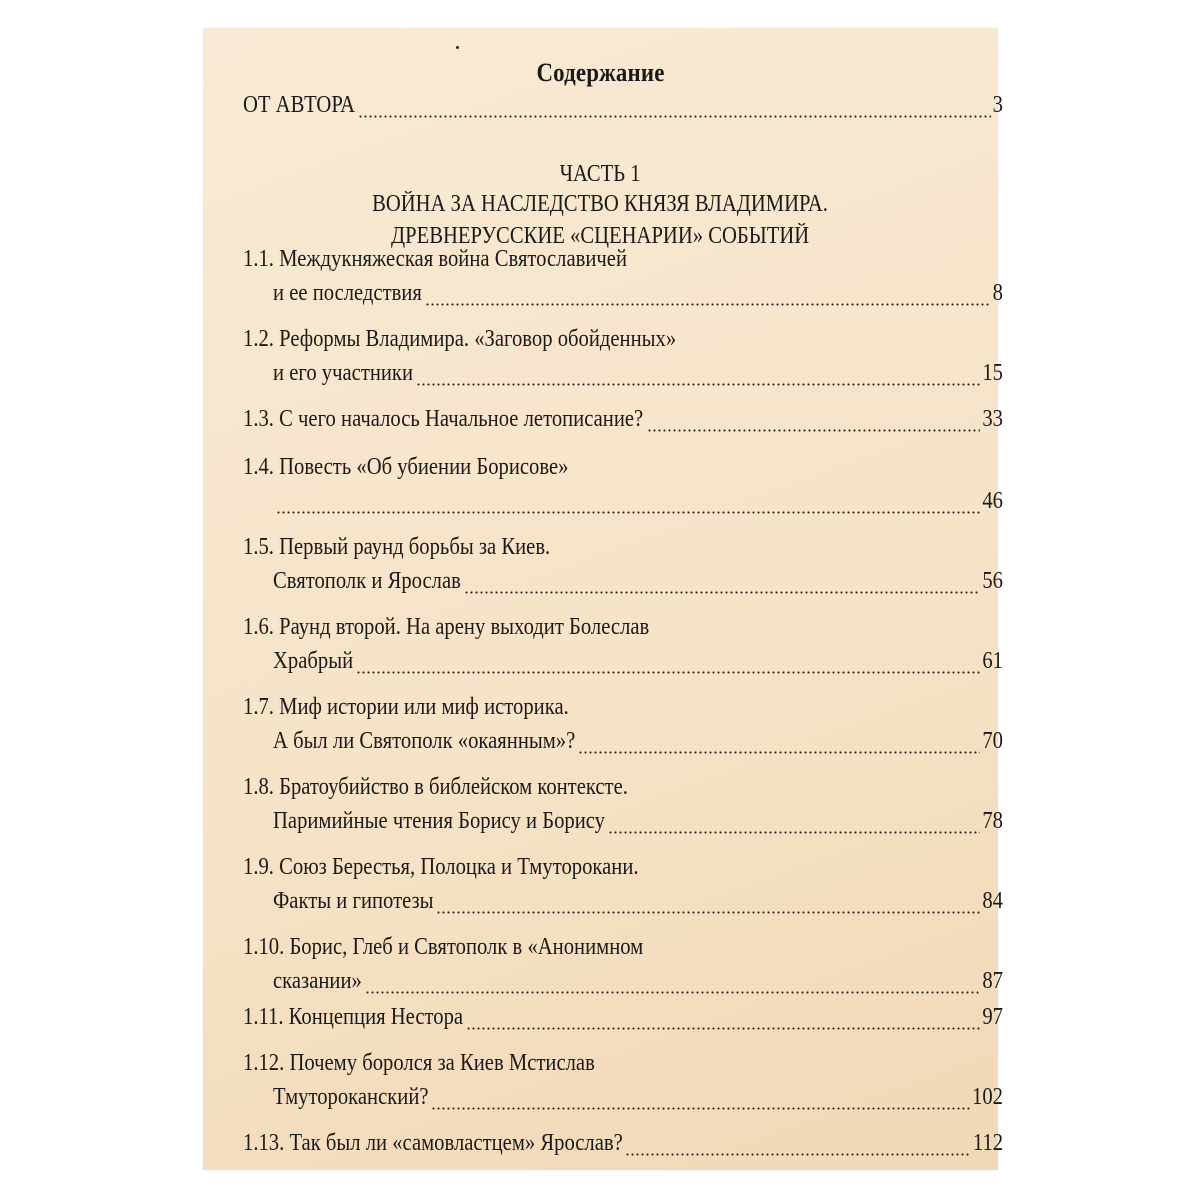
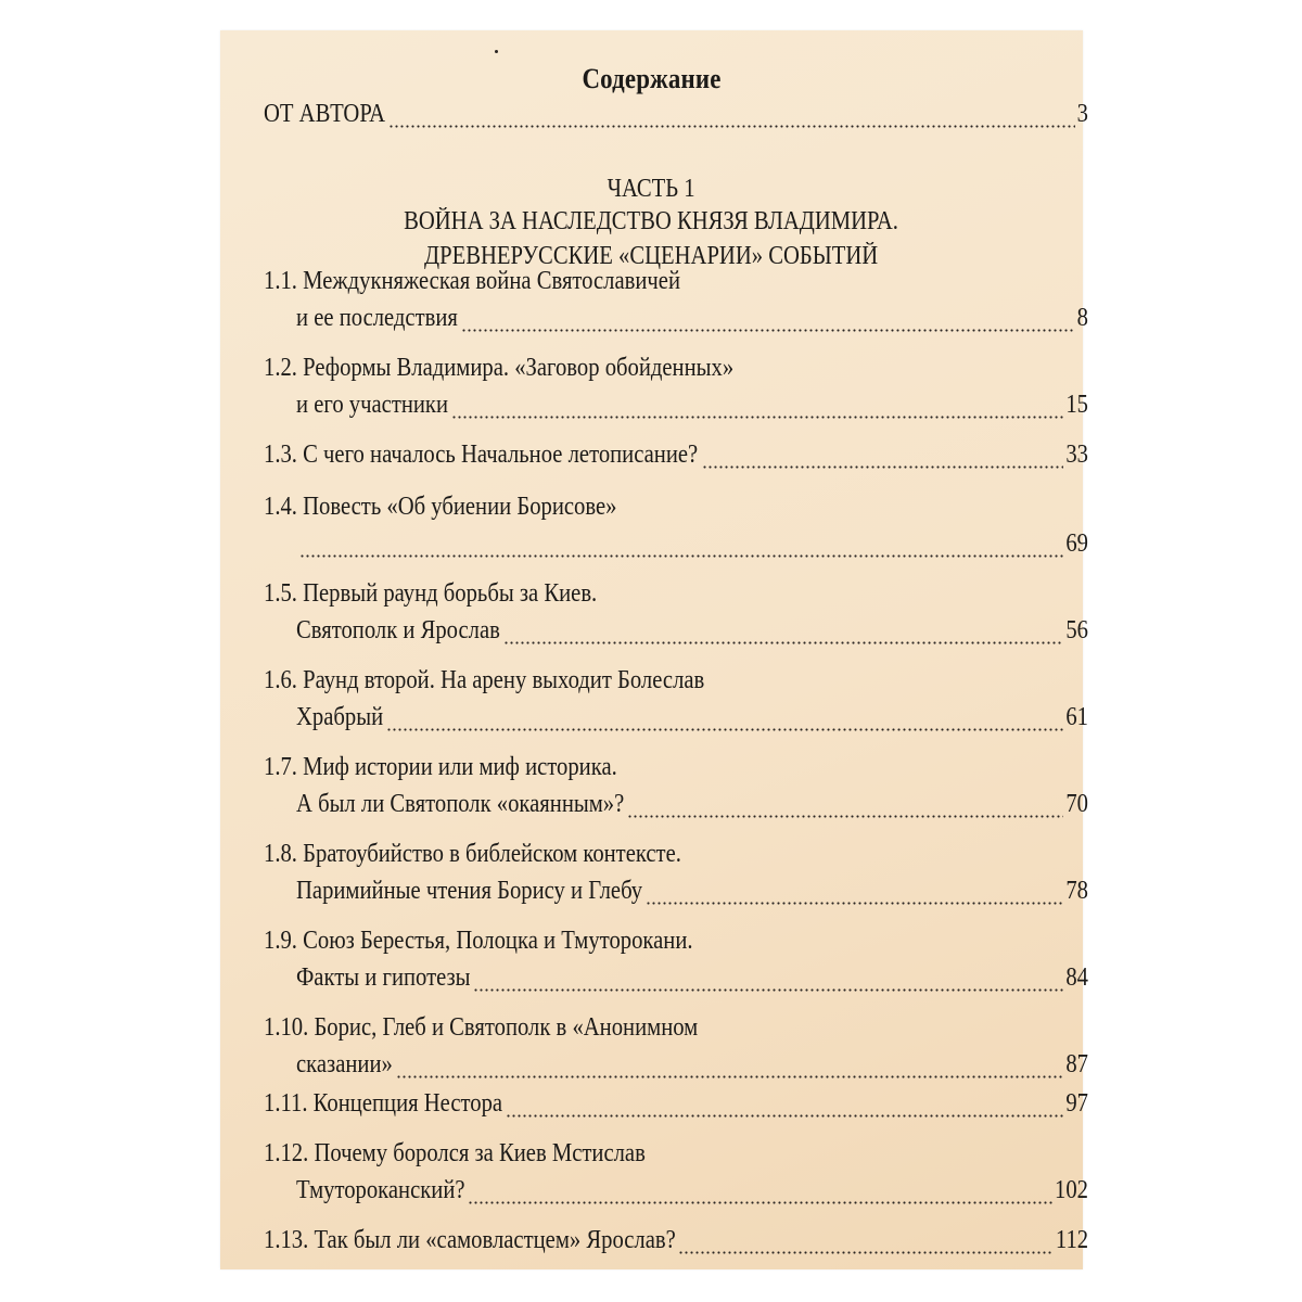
  Содержание
  ОТ АВТОРА
  3
  ЧАСТЬ 1
  ВОЙНА ЗА НАСЛЕДСТВО КНЯЗЯ ВЛАДИМИРА.
  ДРЕВНЕРУССКИЕ «СЦЕНАРИИ» СОБЫТИЙ
  1.1. Междукняжеская война Святославичей
  и ее последствия
  8
  1.2. Реформы Владимира. «Заговор обойденных»
  и его участники
  15
  1.3. С чего началось Начальное летописание?
  33
  1.4. Повесть «Об убиении Борисове»
- 46
+ 69
  1.5. Первый раунд борьбы за Киев.
  Святополк и Ярослав
  56
  1.6. Раунд второй. На арену выходит Болеслав
  Храбрый
  61
  1.7. Миф истории или миф историка.
  А был ли Святополк «окаянным»?
  70
  1.8. Братоубийство в библейском контексте.
- Паримийные чтения Борису и Борису
+ Паримийные чтения Борису и Глебу
  78
  1.9. Союз Берестья, Полоцка и Тмуторокани.
  Факты и гипотезы
  84
  1.10. Борис, Глеб и Святополк в «Анонимном
  сказании»
  87
  1.11. Концепция Нестора
  97
  1.12. Почему боролся за Киев Мстислав
  Тмутороканский?
  102
  1.13. Так был ли «самовластцем» Ярослав?
  112
